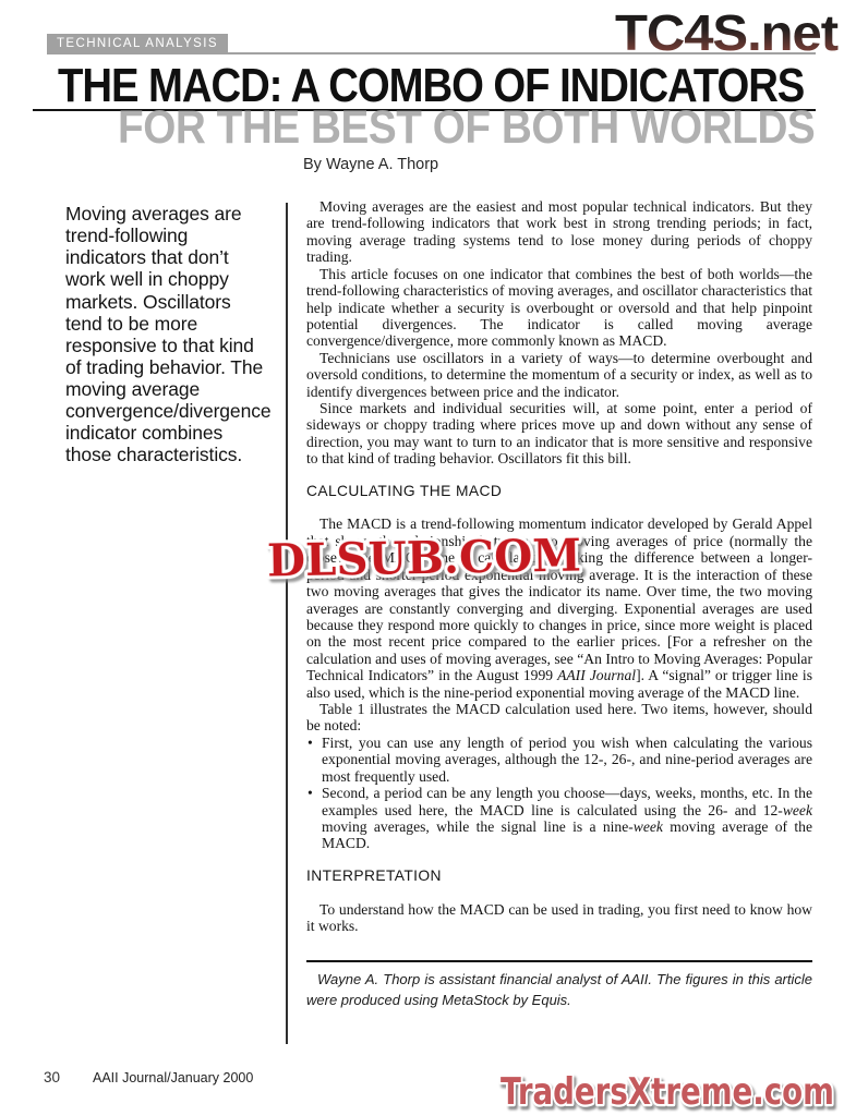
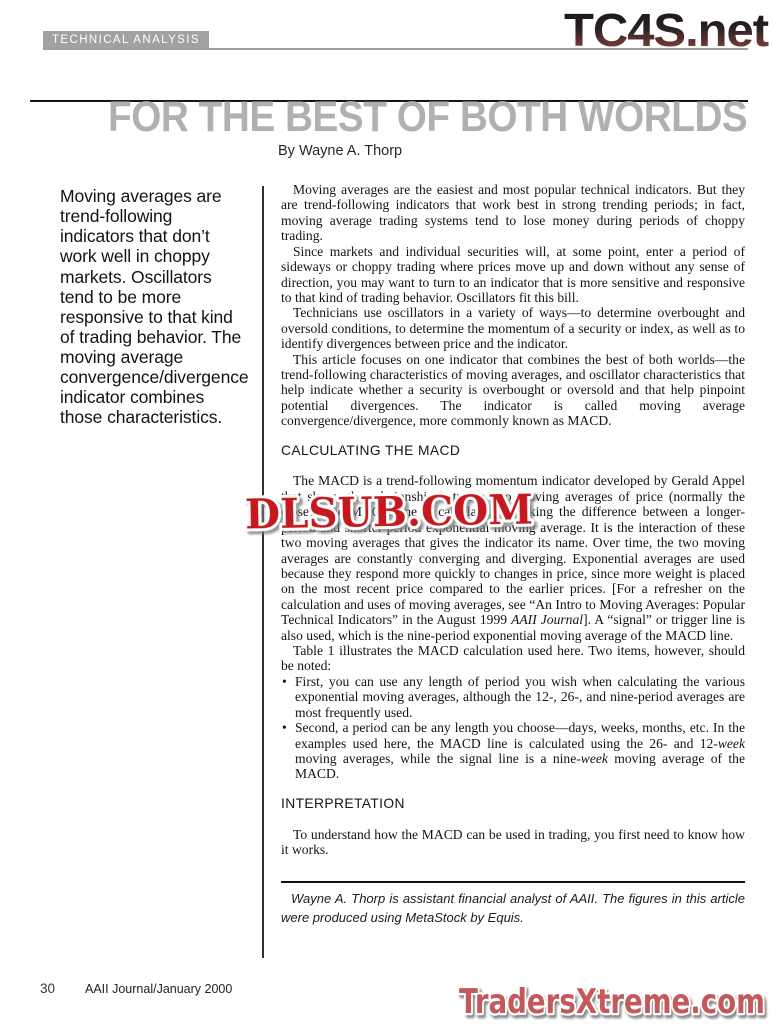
  TC4S.net
  TECHNICAL ANALYSIS
- THE MACD: A COMBO OF INDICATORS
  FOR THE BEST OF BOTH WORLDS
  By Wayne A. Thorp
  Moving averages are trend-following indicators that don’t work well in choppy markets. Oscillators tend to be more responsive to that kind of trading behavior. The moving average convergence/divergence indicator combines those characteristics.
  Moving averages are the easiest and most popular technical indicators. But they are trend-following indicators that work best in strong trending periods; in fact, moving average trading systems tend to lose money during periods of choppy trading.
- This article focuses on one indicator that combines the best of both worlds—the trend-following characteristics of moving averages, and oscillator characteristics that help indicate whether a security is overbought or oversold and that help pinpoint potential divergences. The indicator is called moving average convergence/divergence, more commonly known as MACD.
+ Since markets and individual securities will, at some point, enter a period of sideways or choppy trading where prices move up and down without any sense of direction, you may want to turn to an indicator that is more sensitive and responsive to that kind of trading behavior. Oscillators fit this bill.
  Technicians use oscillators in a variety of ways—to determine overbought and oversold conditions, to determine the momentum of a security or index, as well as to identify divergences between price and the indicator.
- Since markets and individual securities will, at some point, enter a period of sideways or choppy trading where prices move up and down without any sense of direction, you may want to turn to an indicator that is more sensitive and responsive to that kind of trading behavior. Oscillators fit this bill.
+ This article focuses on one indicator that combines the best of both worlds—the trend-following characteristics of moving averages, and oscillator characteristics that help indicate whether a security is overbought or oversold and that help pinpoint potential divergences. The indicator is called moving average convergence/divergence, more commonly known as MACD.
  CALCULATING THE MACD
  The MACD is a trend-following momentum indicator developed by Gerald Appel that shows the relationship between two moving averages of price (normally the close). The MACD line is calculated by taking the difference between a longer-period and shorter-period exponential moving average. It is the interaction of these two moving averages that gives the indicator its name. Over time, the two moving averages are constantly converging and diverging. Exponential averages are used because they respond more quickly to changes in price, since more weight is placed on the most recent price compared to the earlier prices. [For a refresher on the calculation and uses of moving averages, see “An Intro to Moving Averages: Popular Technical Indicators” in the August 1999 AAII Journal]. A “signal” or trigger line is also used, which is the nine-period exponential moving average of the MACD line.
  Table 1 illustrates the MACD calculation used here. Two items, however, should be noted:
  •
  First, you can use any length of period you wish when calculating the various exponential moving averages, although the 12-, 26-, and nine-period averages are most frequently used.
  •
  Second, a period can be any length you choose—days, weeks, months, etc. In the examples used here, the MACD line is calculated using the 26- and 12-week moving averages, while the signal line is a nine-week moving average of the MACD.
  INTERPRETATION
  To understand how the MACD can be used in trading, you first need to know how it works.
  Wayne A. Thorp is assistant financial analyst of AAII. The figures in this article were produced using MetaStock by Equis.
  DLSUB.COM
  30
  AAII Journal/January 2000
  TradersXtreme.com
